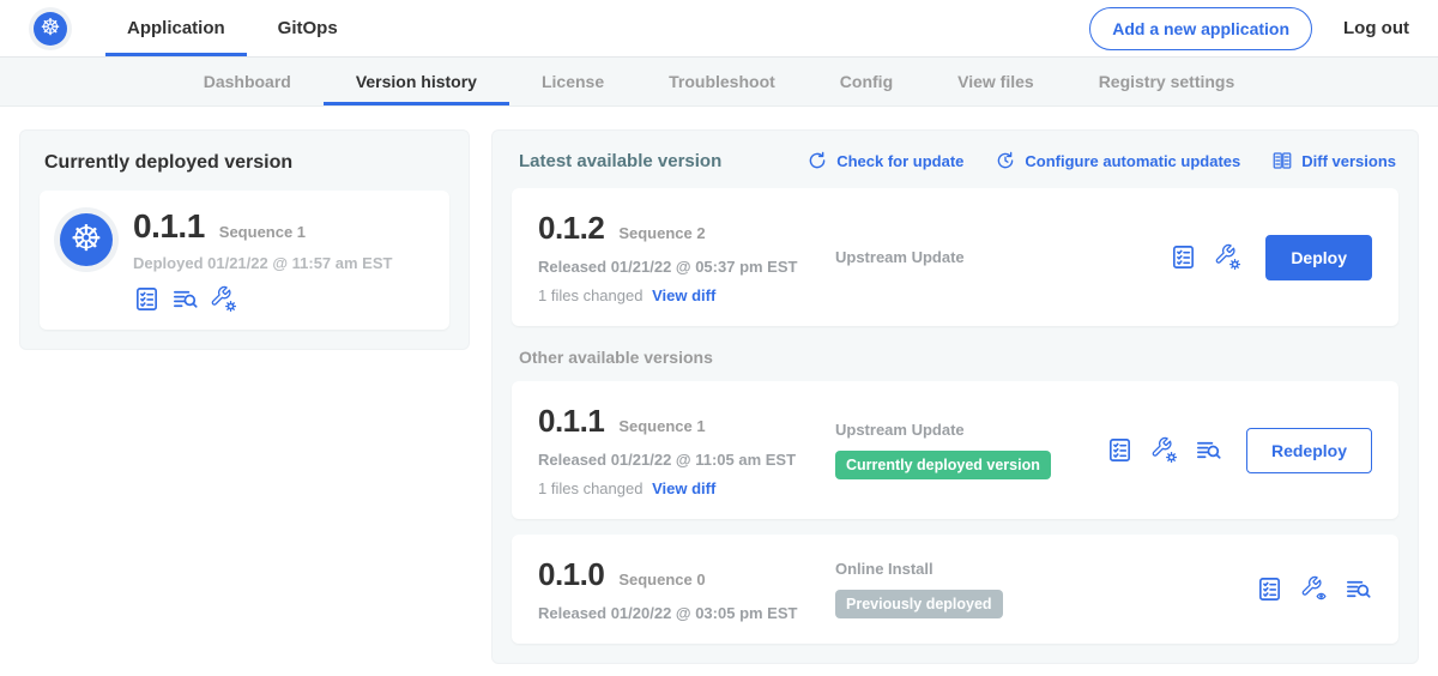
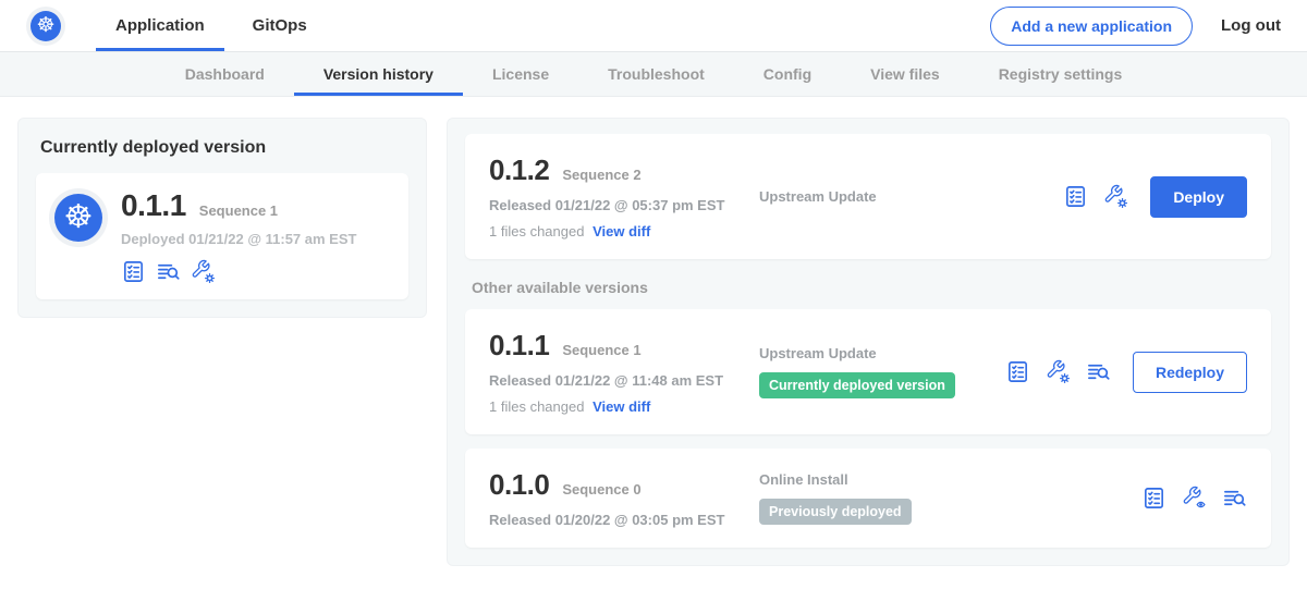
  ☸
  Application
  GitOps
  Add a new application
  Log out
  Dashboard
  Version history
  License
  Troubleshoot
  Config
  View files
  Registry settings
  Currently deployed version
  ☸
  0.1.1
  Sequence 1
  Deployed 01/21/22 @ 11:57 am EST
- Latest available version
- Check for update
- Configure automatic updates
- Diff versions
  0.1.2
  Sequence 2
  Released 01/21/22 @ 05:37 pm EST
  1 files changed View diff
  Upstream Update
  Deploy
  Other available versions
  0.1.1
  Sequence 1
- Released 01/21/22 @ 11:05 am EST
+ Released 01/21/22 @ 11:48 am EST
  1 files changed View diff
  Upstream Update
  Currently deployed version
  Redeploy
  0.1.0
  Sequence 0
  Released 01/20/22 @ 03:05 pm EST
  Online Install
  Previously deployed
